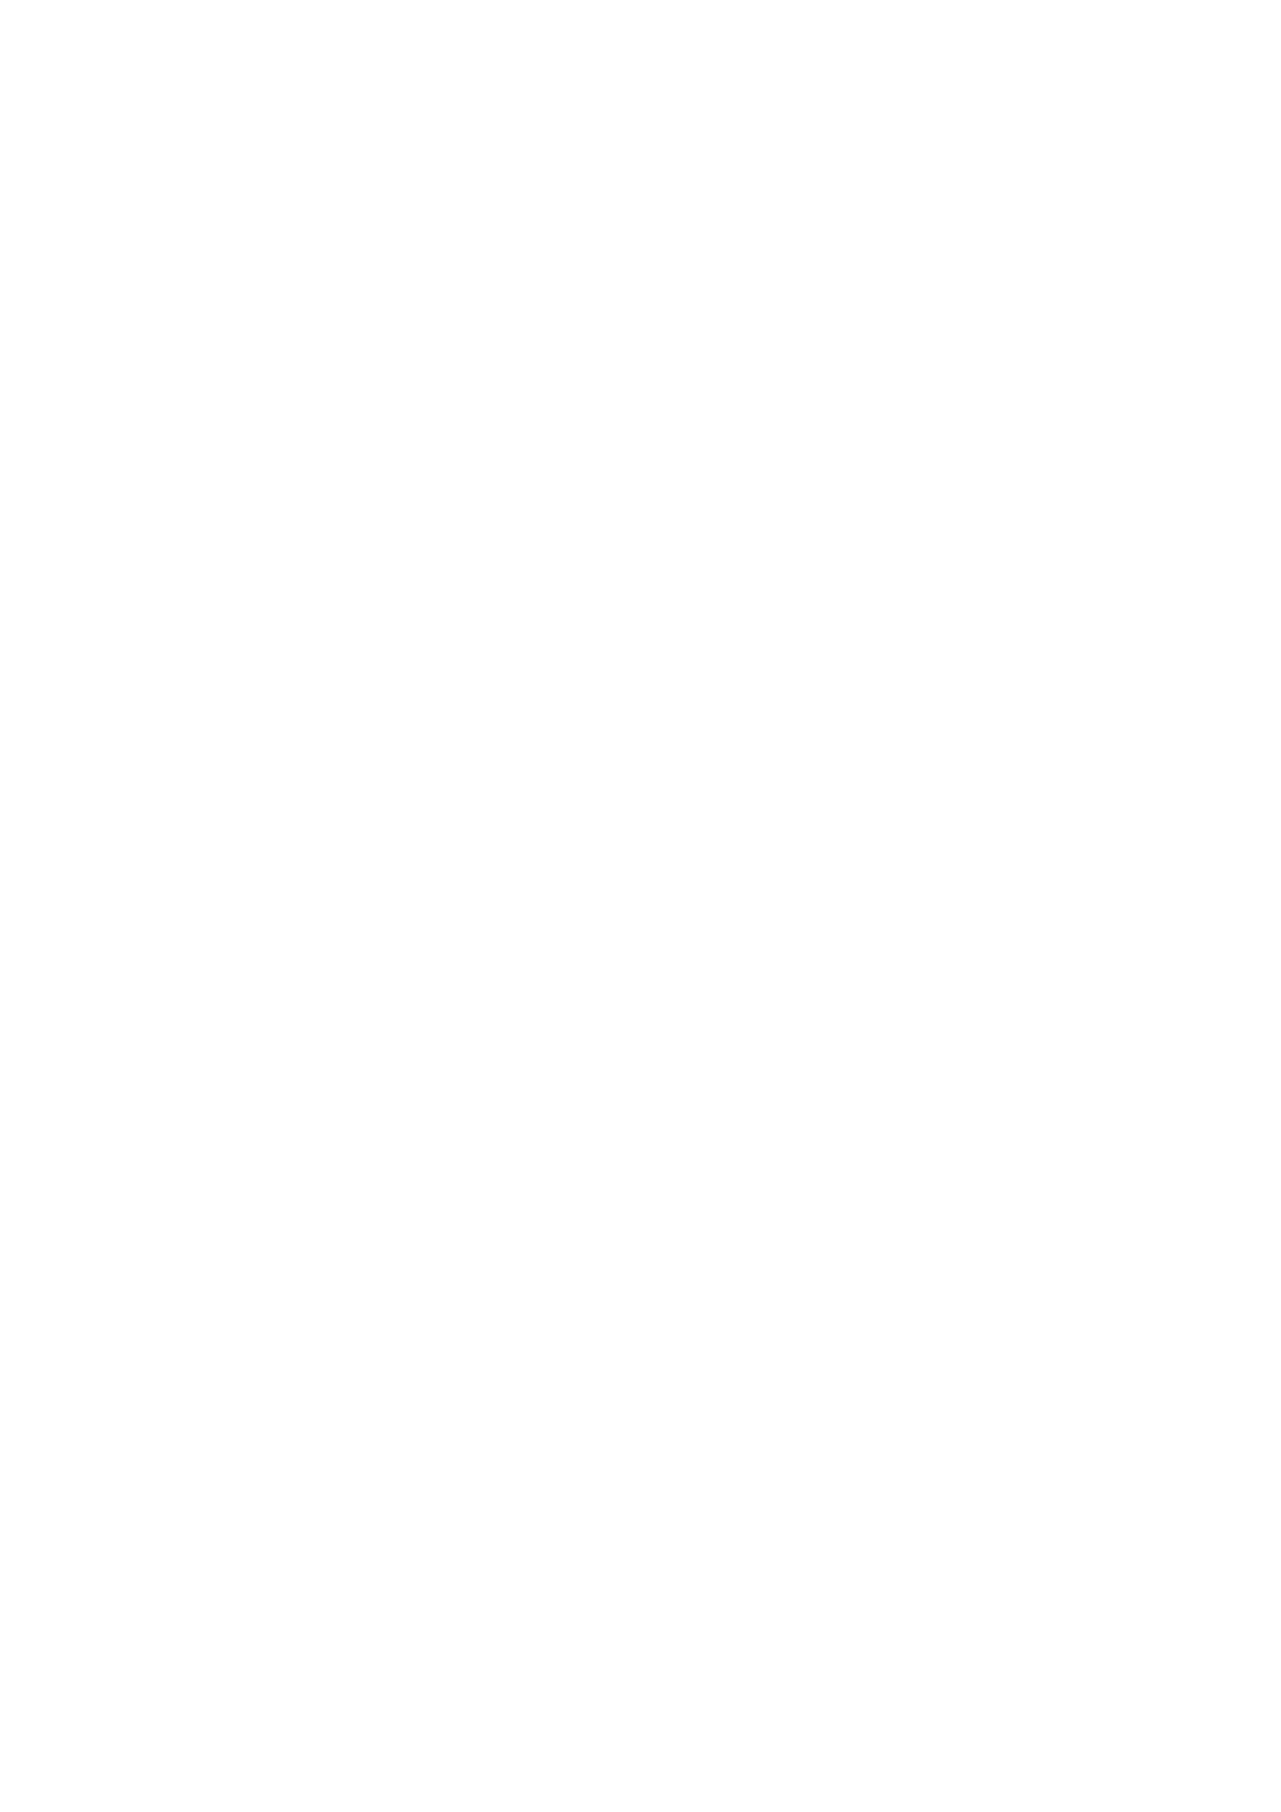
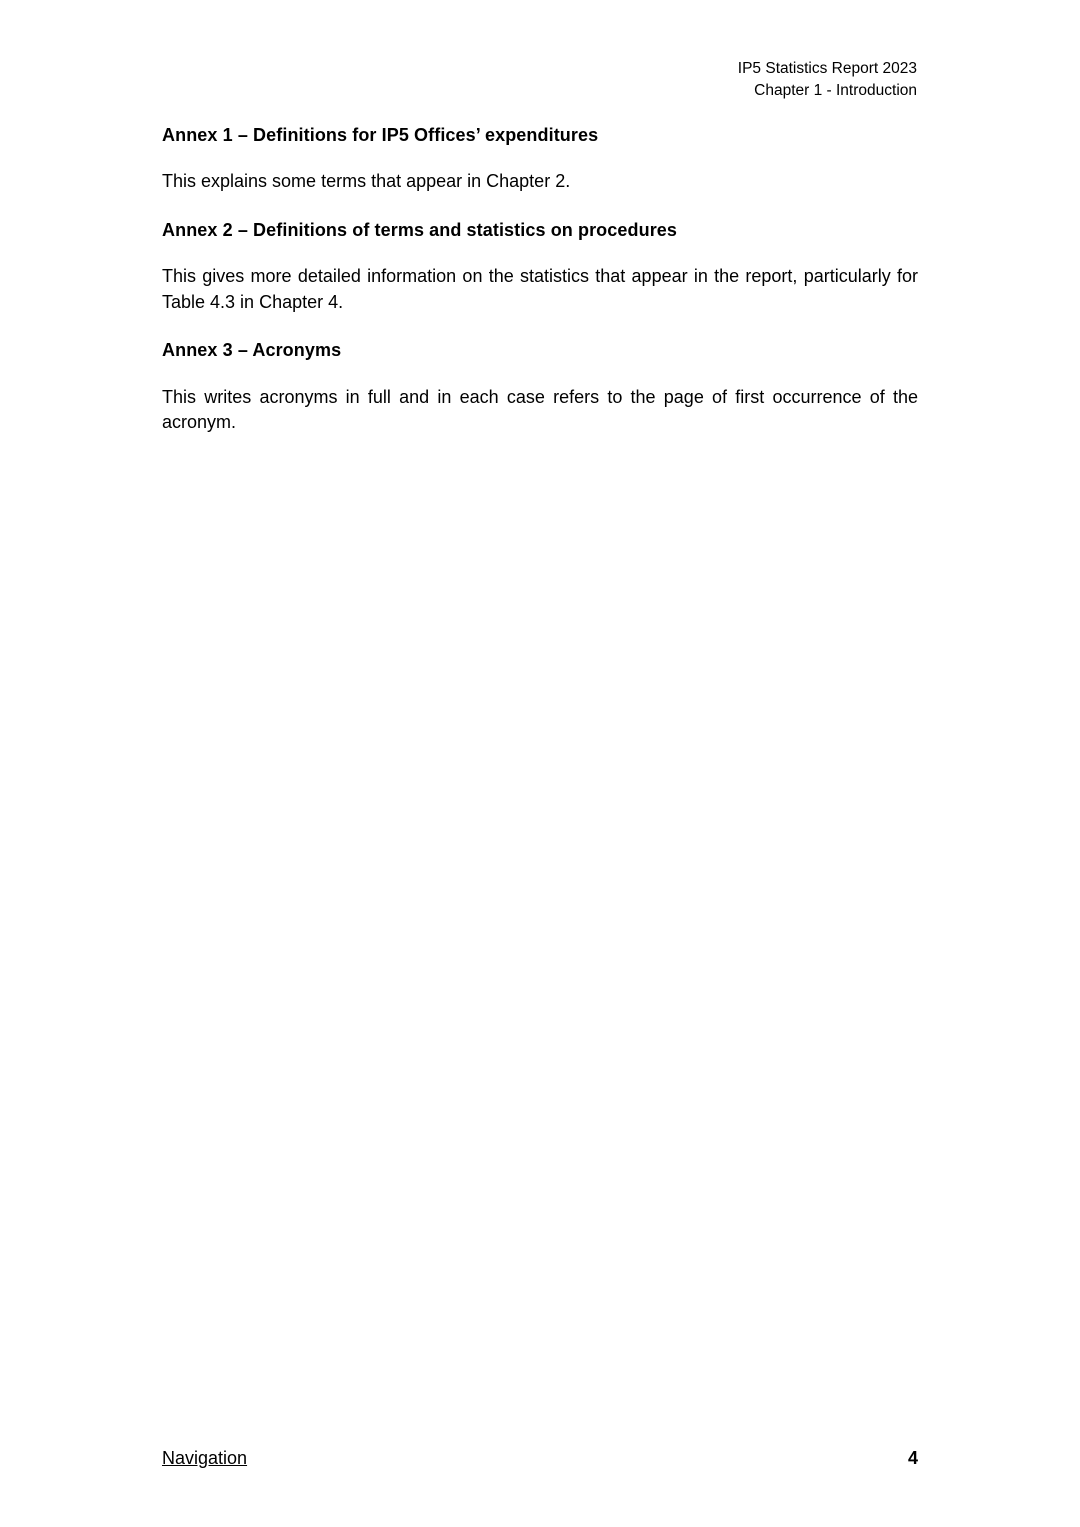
+ IP5 Statistics Report 2023
+ Chapter 1 - Introduction
+ Annex 1 – Definitions for IP5 Offices’ expenditures
+ This explains some terms that appear in Chapter 2.
+ Annex 2 – Definitions of terms and statistics on procedures
+ This gives more detailed information on the statistics that appear in the report, particularly for Table 4.3 in Chapter 4.
+ Annex 3 – Acronyms
+ This writes acronyms in full and in each case refers to the page of first occurrence of the acronym.
+ Navigation
+ 4
